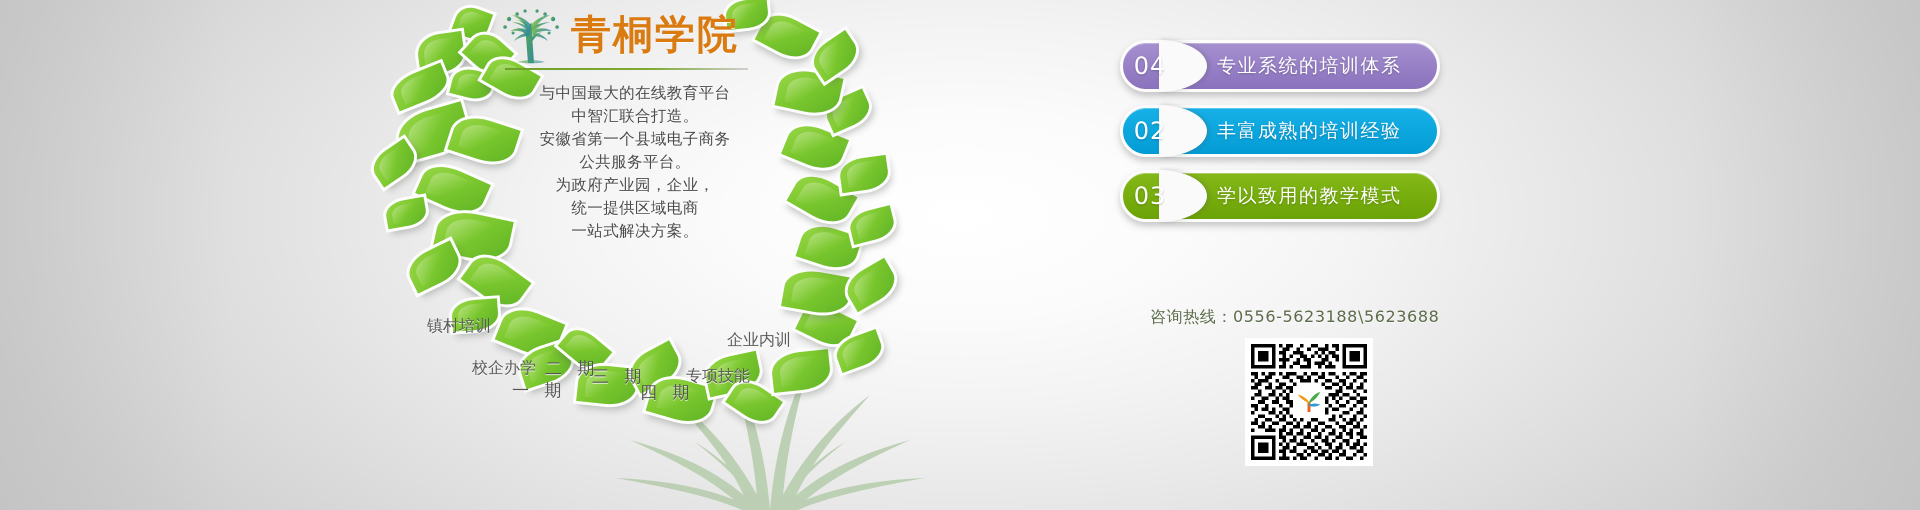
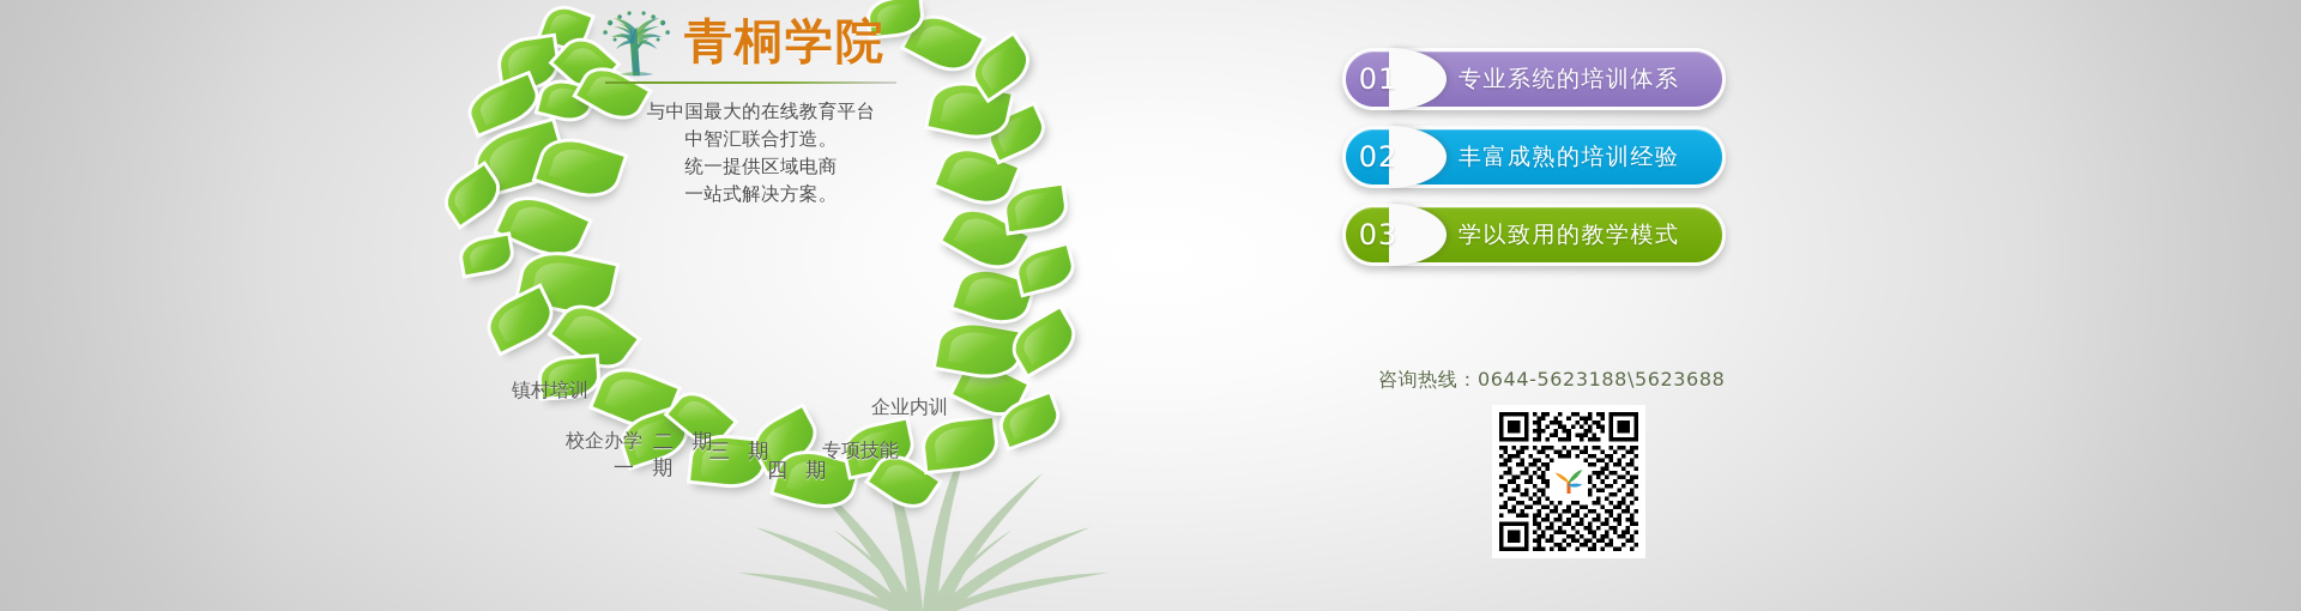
  青桐学院
  与中国最大的在线教育平台
  中智汇联合打造。
- 安徽省第一个县域电子商务
- 公共服务平台。
- 为政府产业园，企业，
  统一提供区域电商
  一站式解决方案。
  镇村培训
  校企办学
  企业内训
  专项技能
  一 期
  二 期
  三 期
  四 期
- 04
+ 01
  专业系统的培训体系
  02
  丰富成熟的培训经验
  03
  学以致用的教学模式
- 咨询热线：0556-5623188\5623688
+ 咨询热线：0644-5623188\5623688
